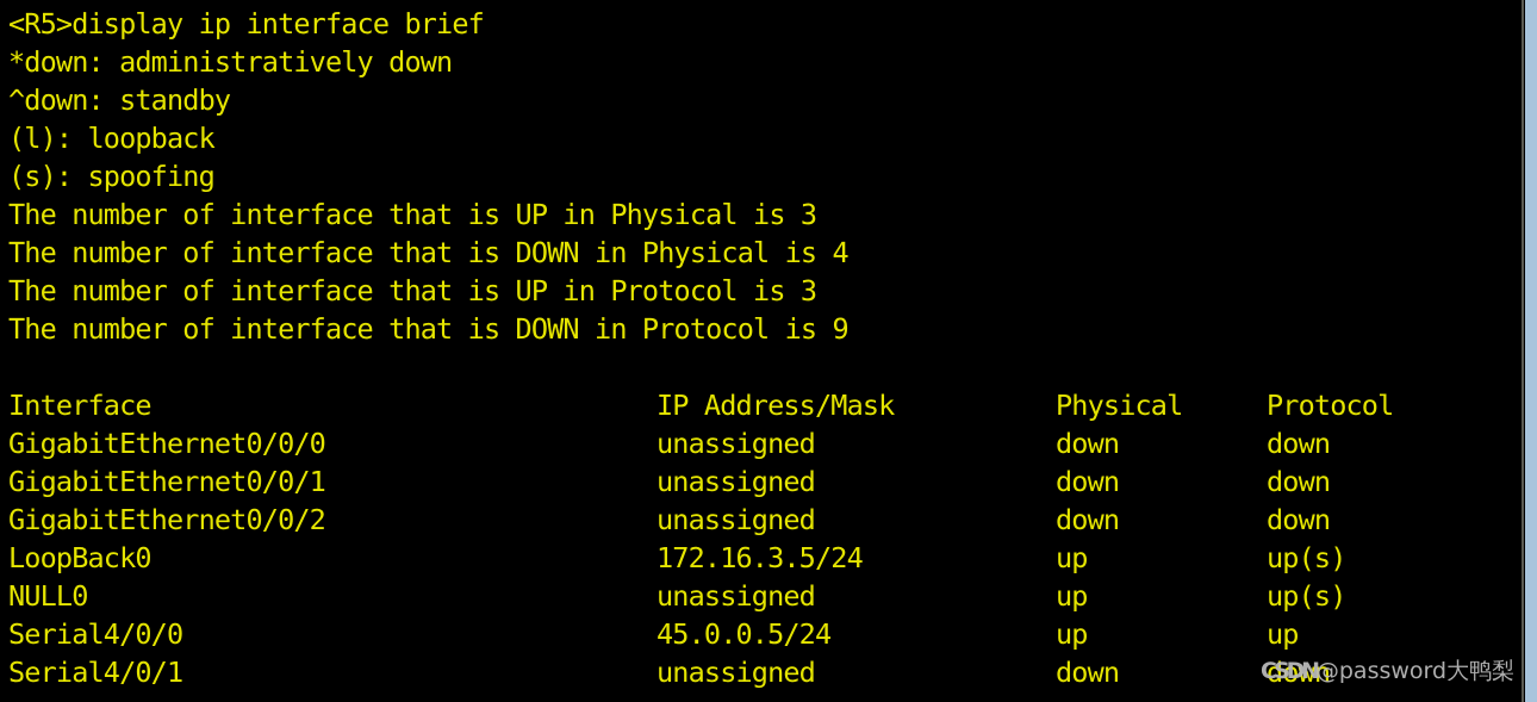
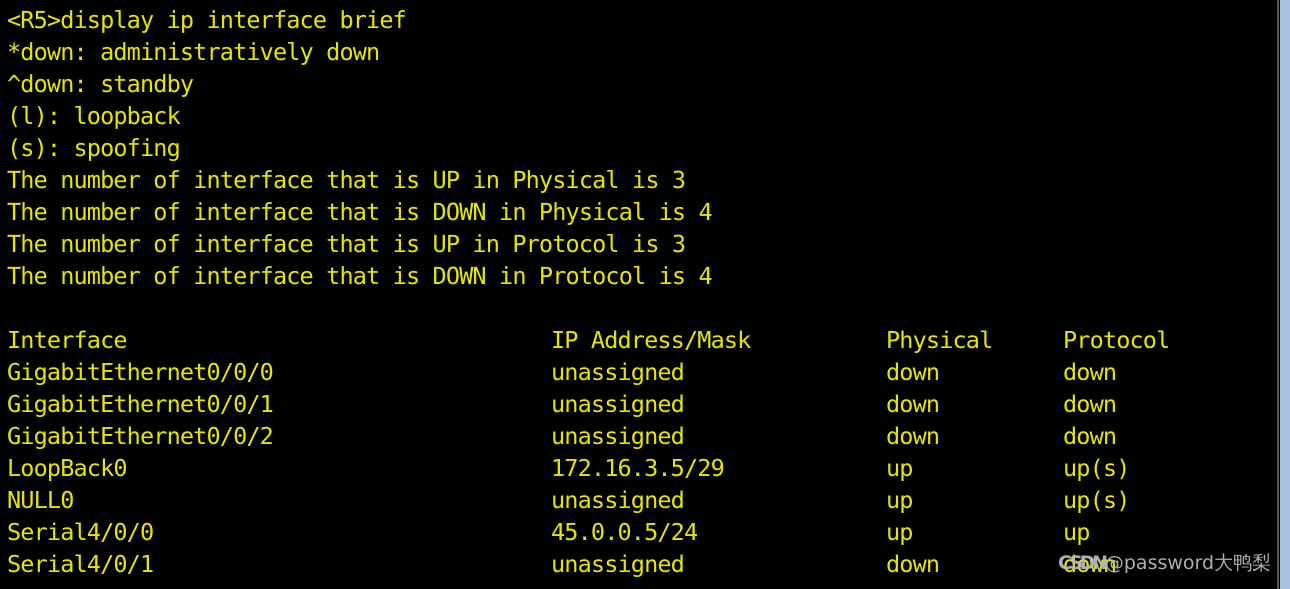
  <R5>display ip interface brief
  *down: administratively down
  ^down: standby
  (l): loopback
  (s): spoofing
  The number of interface that is UP in Physical is 3
  The number of interface that is DOWN in Physical is 4
  The number of interface that is UP in Protocol is 3
- The number of interface that is DOWN in Protocol is 9
+ The number of interface that is DOWN in Protocol is 4
  Interface
  IP Address/Mask
  Physical
  Protocol
  GigabitEthernet0/0/0
  unassigned
  down
  down
  GigabitEthernet0/0/1
  unassigned
  down
  down
  GigabitEthernet0/0/2
  unassigned
  down
  down
  LoopBack0
- 172.16.3.5/24
+ 172.16.3.5/29
  up
  up(s)
  NULL0
  unassigned
  up
  up(s)
  Serial4/0/0
  45.0.0.5/24
  up
  up
  Serial4/0/1
  unassigned
  down
  down
  CSDN@password大鸭梨
